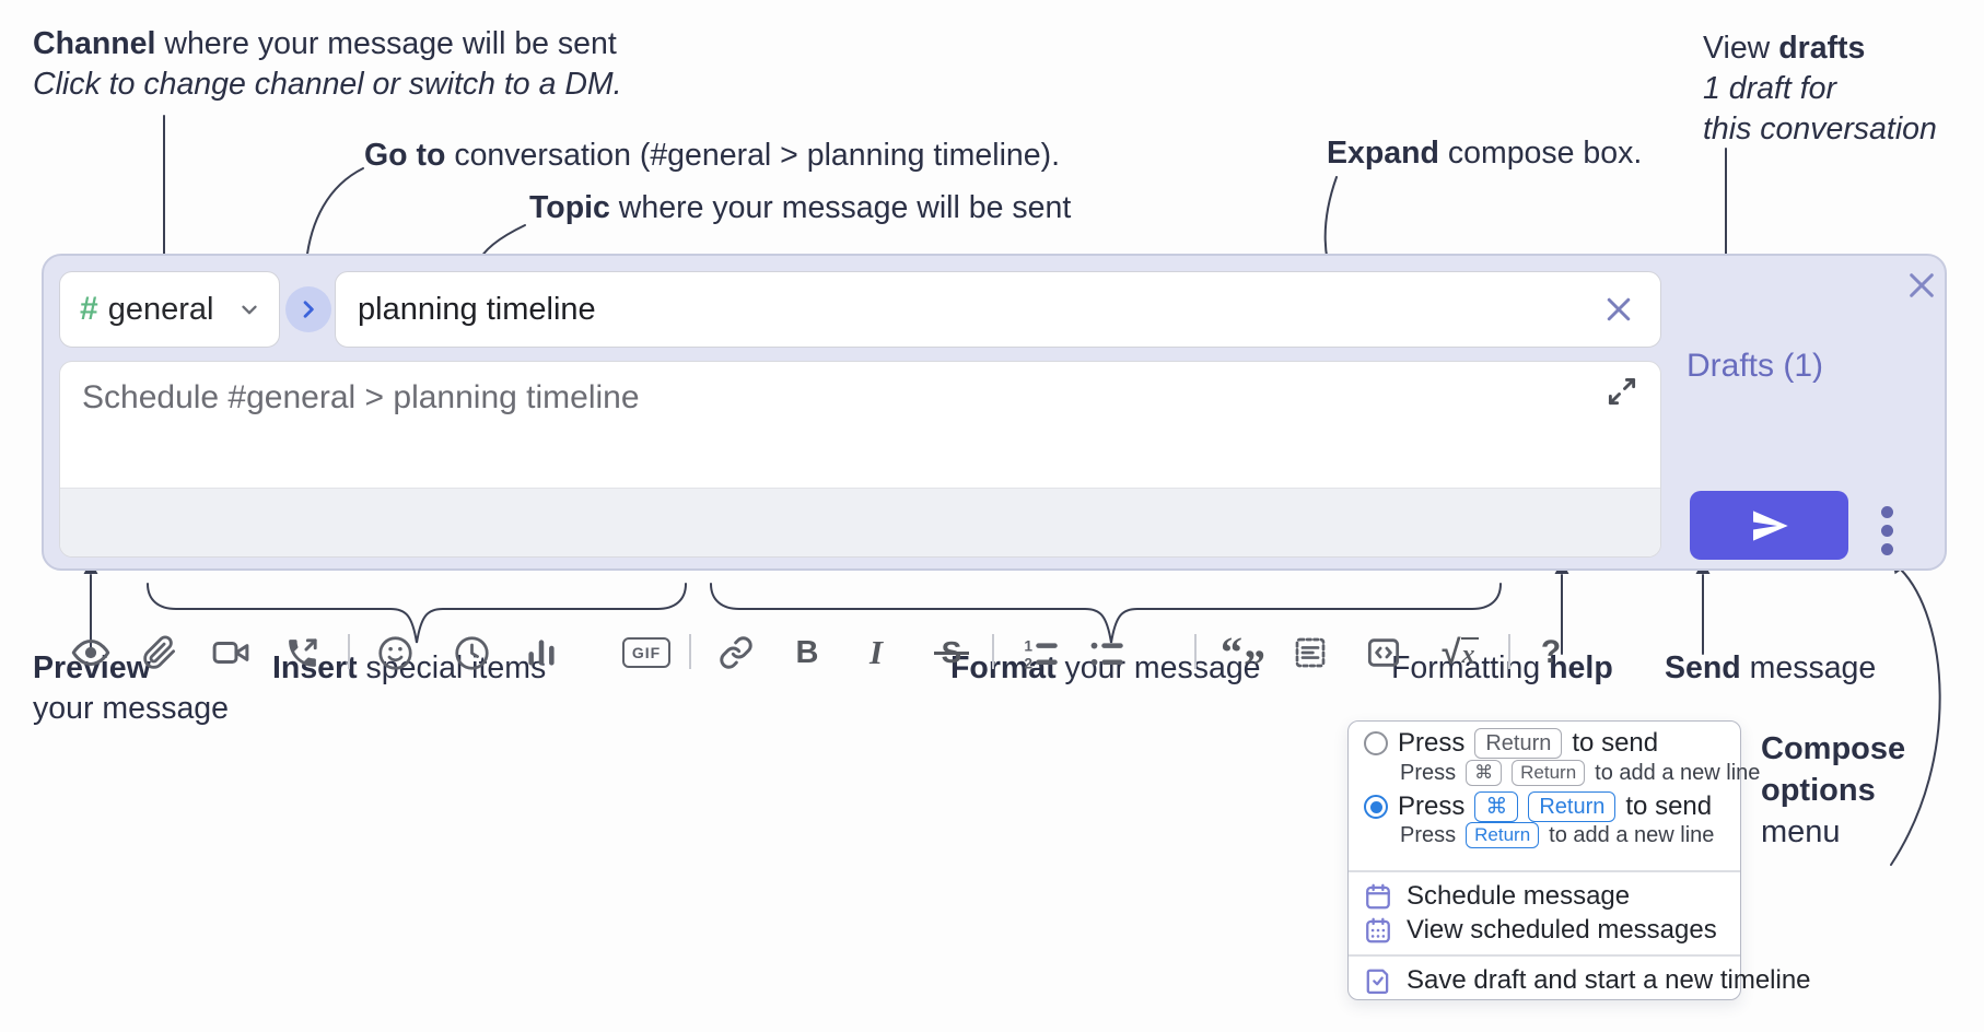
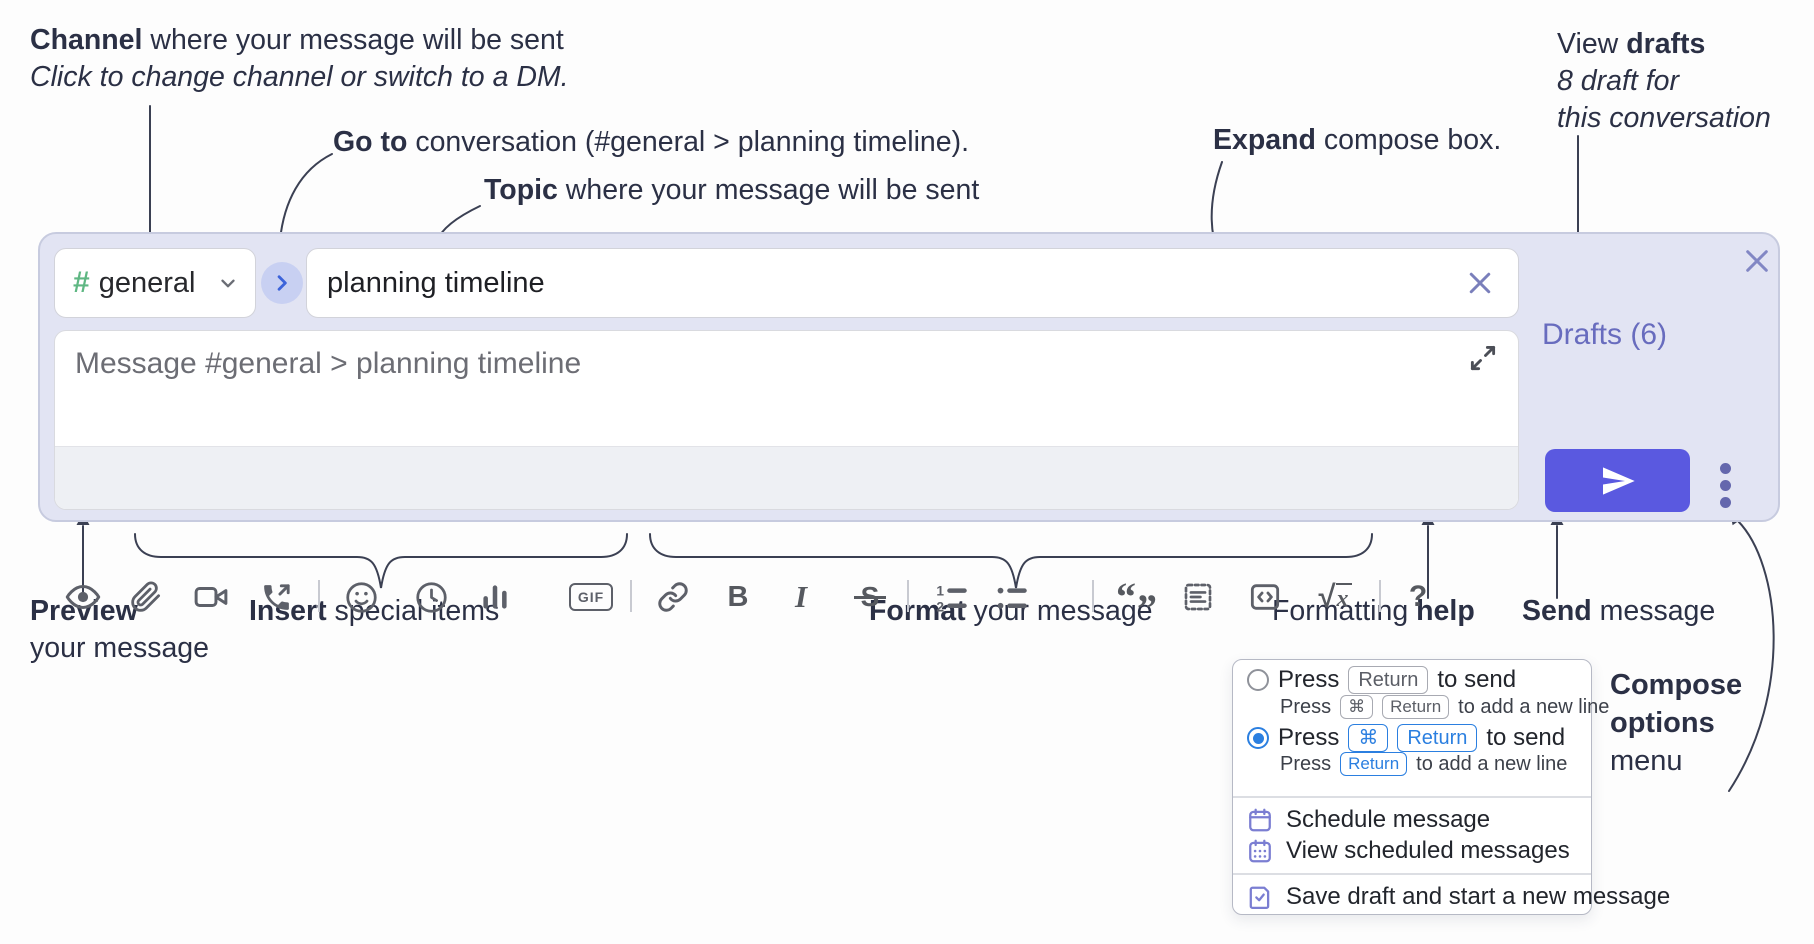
  Channel where your message will be sent
  Click to change channel or switch to a DM.
  Go to conversation (#general > planning timeline).
  Topic where your message will be sent
  Expand compose box.
  View drafts
- 1 draft for
+ 8 draft for
  this conversation
  Preview
  your message
  Insert secialtems
  ormat your message
  Formatting help
  Send message
  Compose
  options
  menu
  #
  general
  planning timeline
- Schedule #general > planning timeline
+ Message #general > planning timeline
  GIF
  B
  I
  S
  1
  2
  “”
  √
  x
  ?
- Drafts (1)
+ Drafts (6)
  Press
  Return
  to send
  Press
  ⌘
  Return
  to add a new line
  Press
  ⌘
  Return
  to send
  Press
  Return
  to add a new line
  Schedule message
  View scheduled messages
- Save draft and start a new timeline
+ Save draft and start a new message
